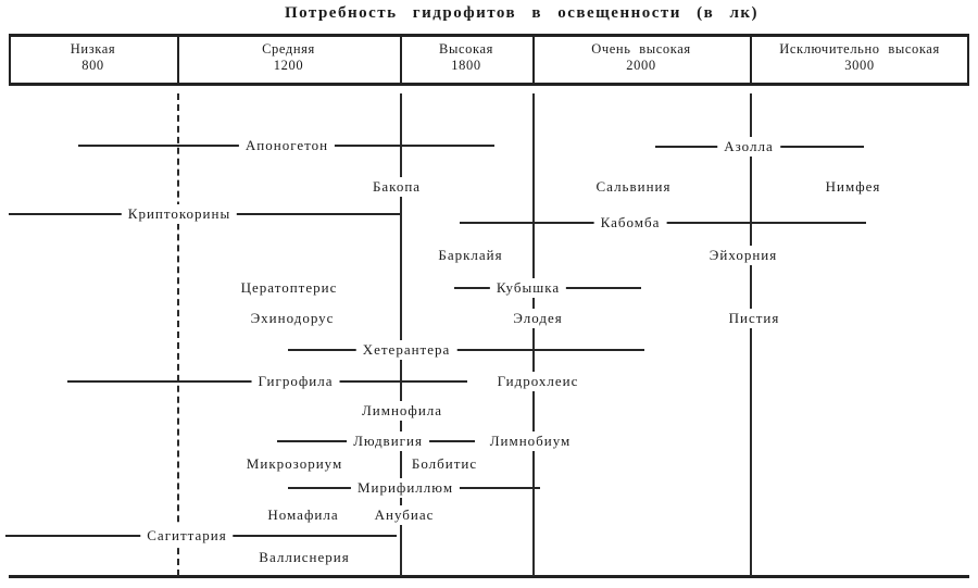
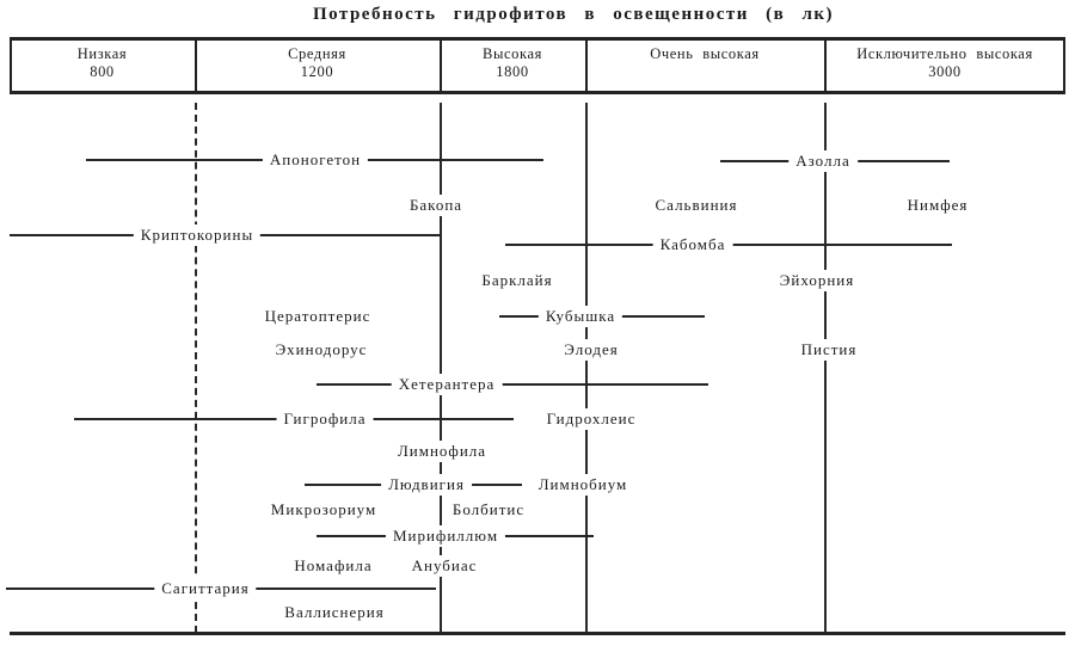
  Потребность гидрофитов в освещенности (в лк)
  Низкая
  800
  Средняя
  1200
  Высокая
  1800
  Очень высокая
- 2000
  Исключительно высокая
  3000
  Апоногетон
  Азолла
  Бакопа
  Сальвиния
  Нимфея
  Криптокорины
  Кабомба
  Барклайя
  Эйхорния
  Цератоптерис
  Кубышка
  Эхинодорус
  Элодея
  Пистия
  Хетерантера
  Гигрофила
  Гидрохлеис
  Лимнофила
  Людвигия
  Лимнобиум
  Микрозориум
  Болбитис
  Мирифиллюм
  Номафила
  Анубиас
  Сагиттария
  Валлиснерия
